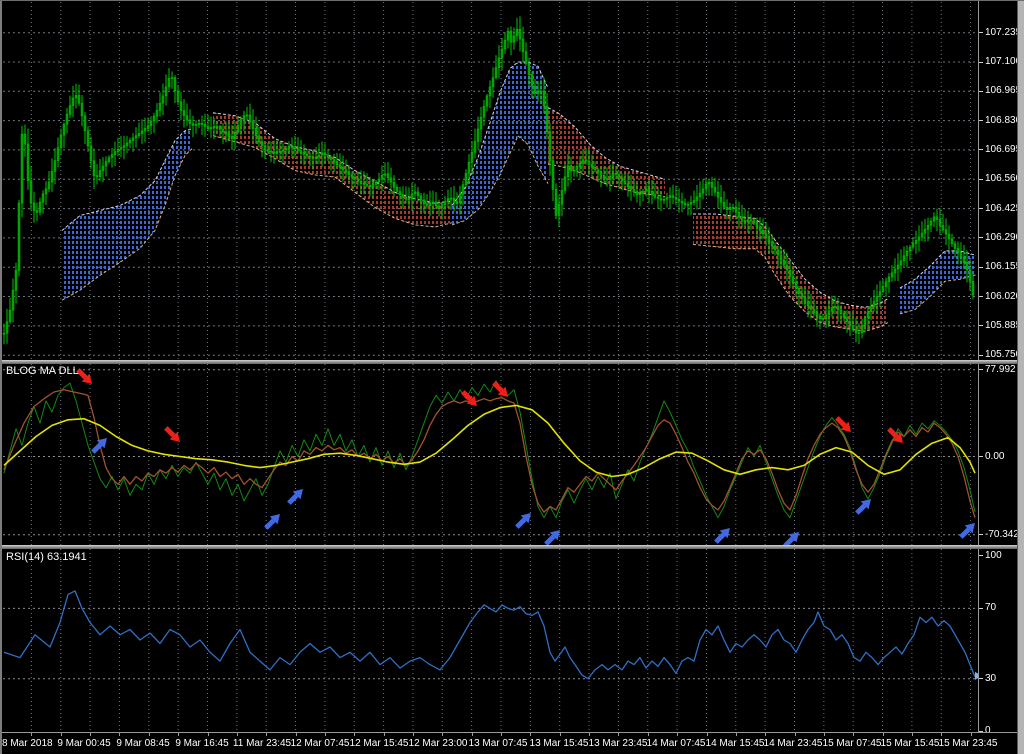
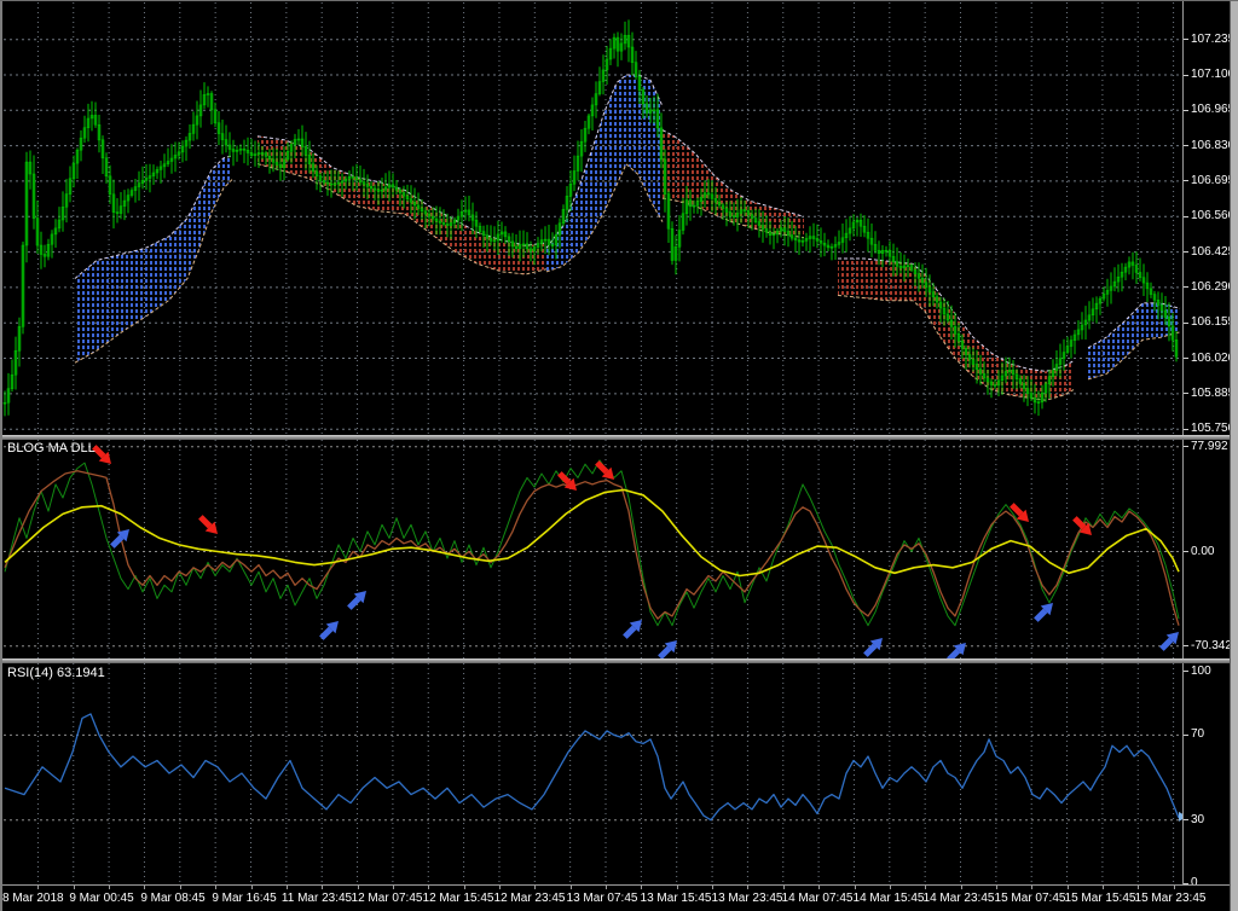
  BLOG MA DLL
  RSI(14) 63.1941
  107.23
  107.10
  106.96
  106.83
  106.69
  106.56
  106.42
  106.29
  106.15
  106.02
  105.88
  105.75
  77.992
  0.00
  -70.34
  100
  70
  30
  0
  8 Mar 2018
  9 Mar 00:45
  9 Mar 08:45
  9 Mar 16:45
  11 Mar 23:45
  12 Mar 07:45
  12 Mar 15:45
- 12 Mar 23:00
+ 12 Mar 23:45
  13 Mar 07:45
  13 Mar 15:45
  13 Mar 23:45
  14 Mar 07:45
  14 Mar 15:45
  14 Mar 23:45
  15 Mar 07:45
  15 Mar 15:45
  15 Mar 23:45
